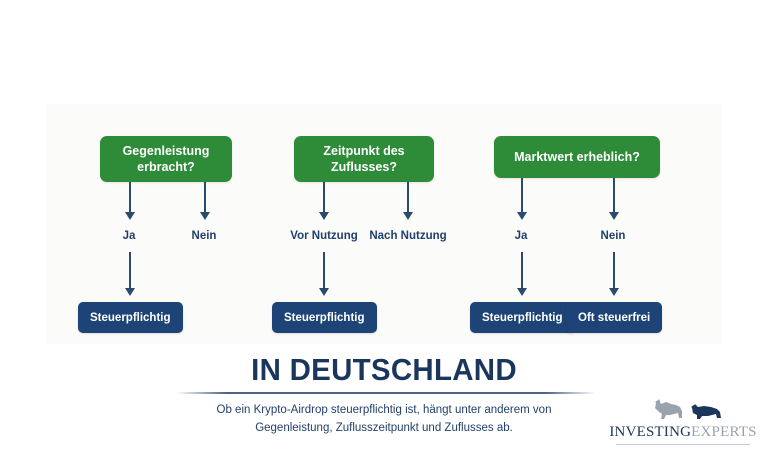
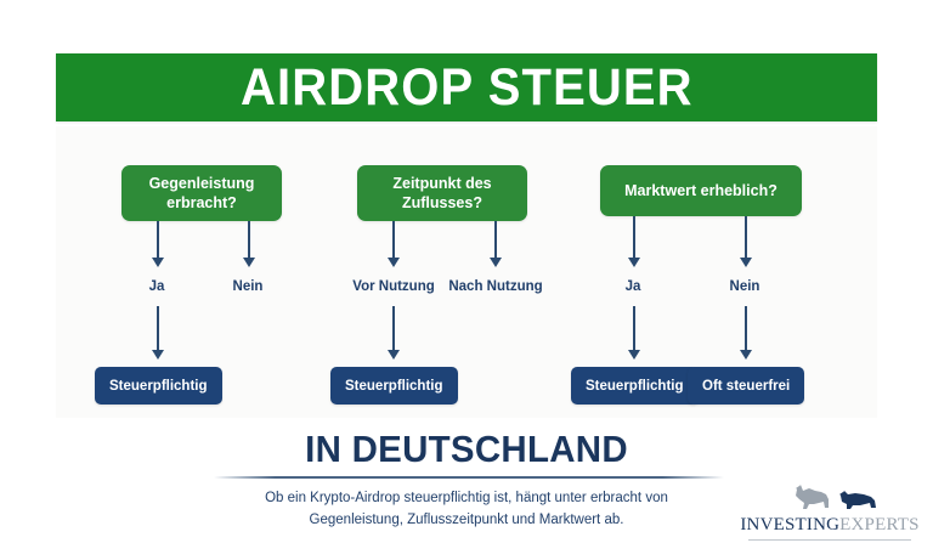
+ AIRDROP STEUER
  Gegenleistung
  erbracht?
  Ja
  Steuerpflichtig
  Nein
  Zeitpunkt des
  Zuflusses?
  Vor Nutzung
  Steuerpflichtig
  Nach Nutzung
  Marktwert erheblich?
  Ja
  Steuerpflichtig
  Nein
  Oft steuerfrei
  IN DEUTSCHLAND
- Ob ein Krypto-Airdrop steuerpflichtig ist, hängt unter anderem von
+ Ob ein Krypto-Airdrop steuerpflichtig ist, hängt unter erbracht von
- Gegenleistung, Zuflusszeitpunkt und Zuflusses ab.
+ Gegenleistung, Zuflusszeitpunkt und Marktwert ab.
  INVESTINGEXPERTS
